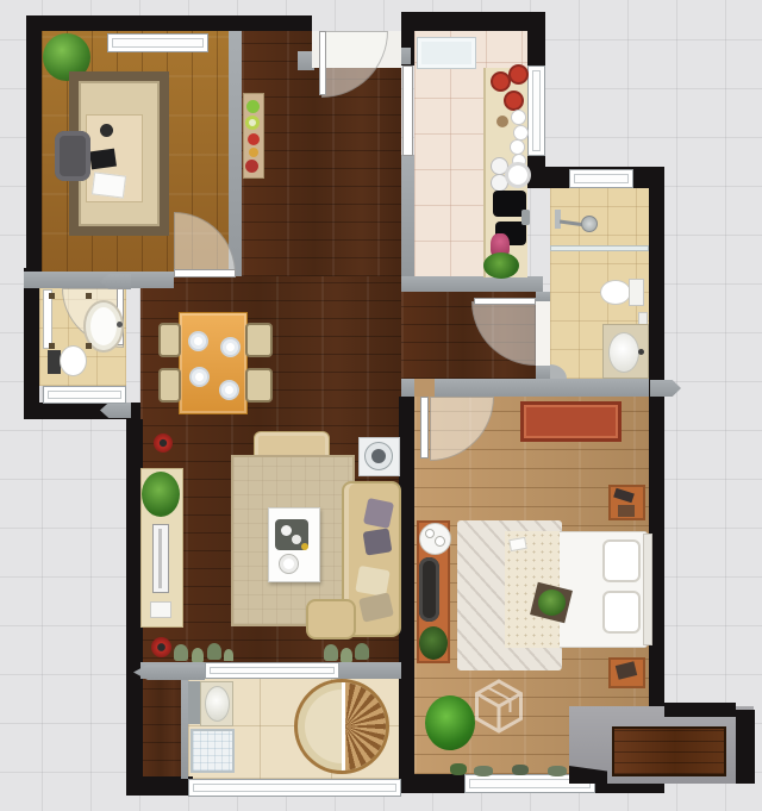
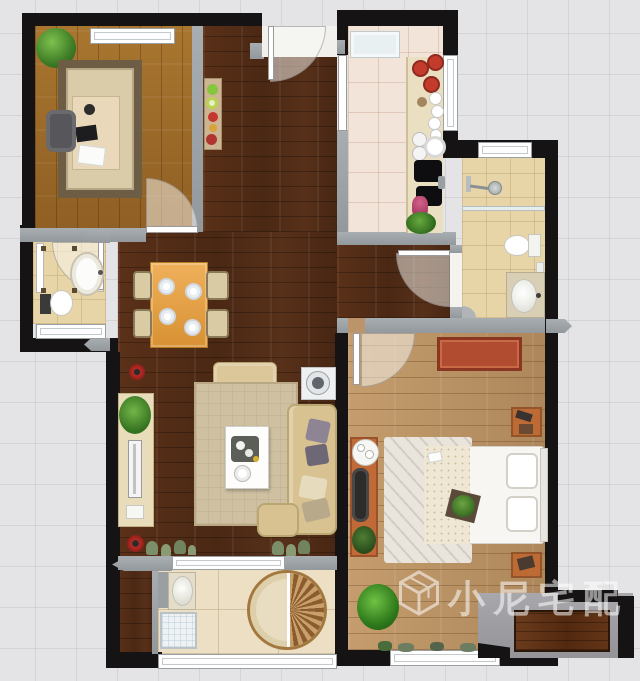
+ 小尼宅配
